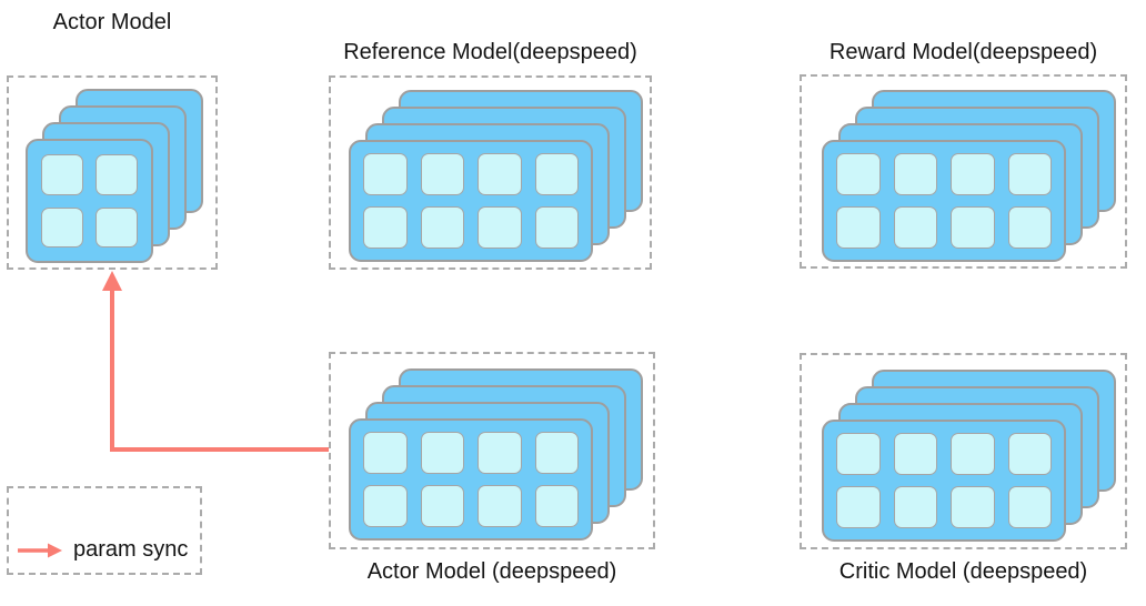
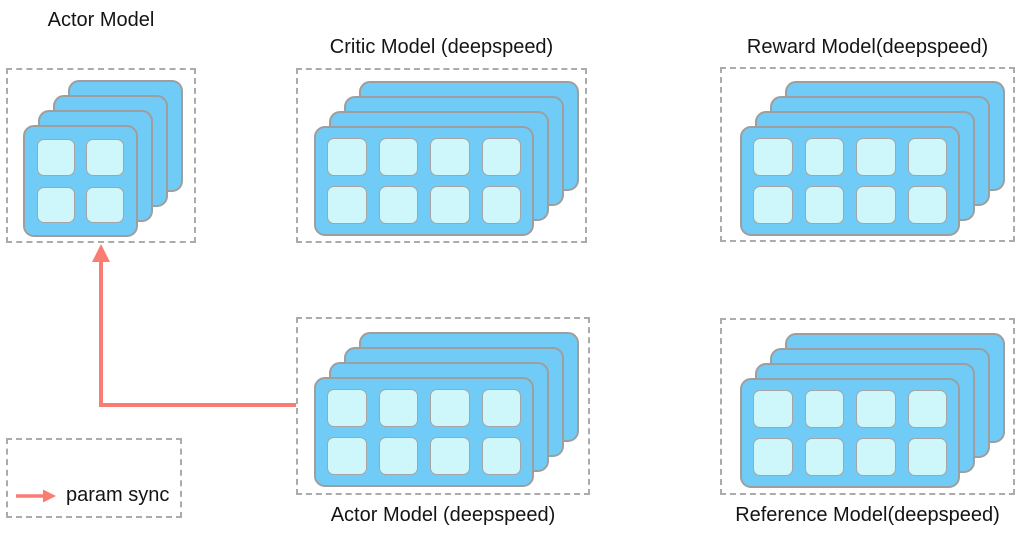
  Actor Model
- Reference Model(deepspeed)
+ Critic Model (deepspeed)
  Reward Model(deepspeed)
  Actor Model (deepspeed)
- Critic Model (deepspeed)
+ Reference Model(deepspeed)
  param sync
